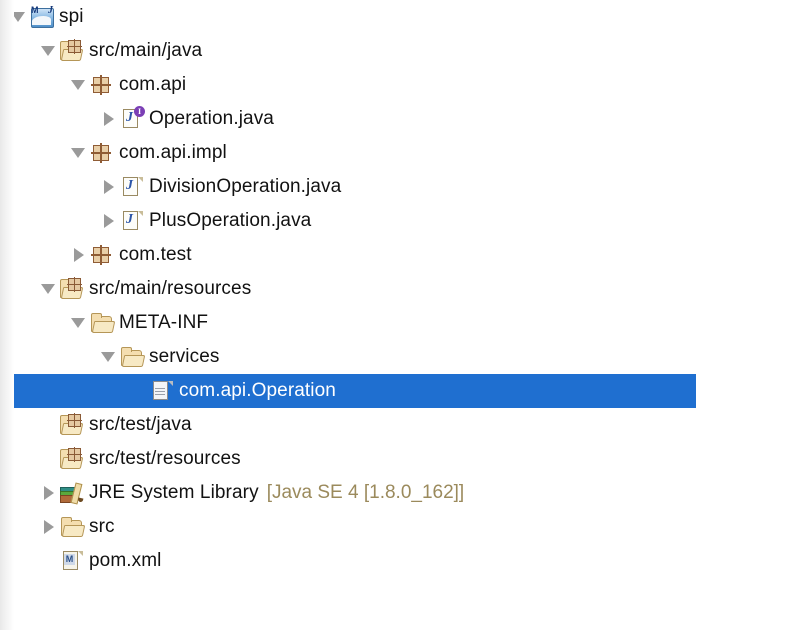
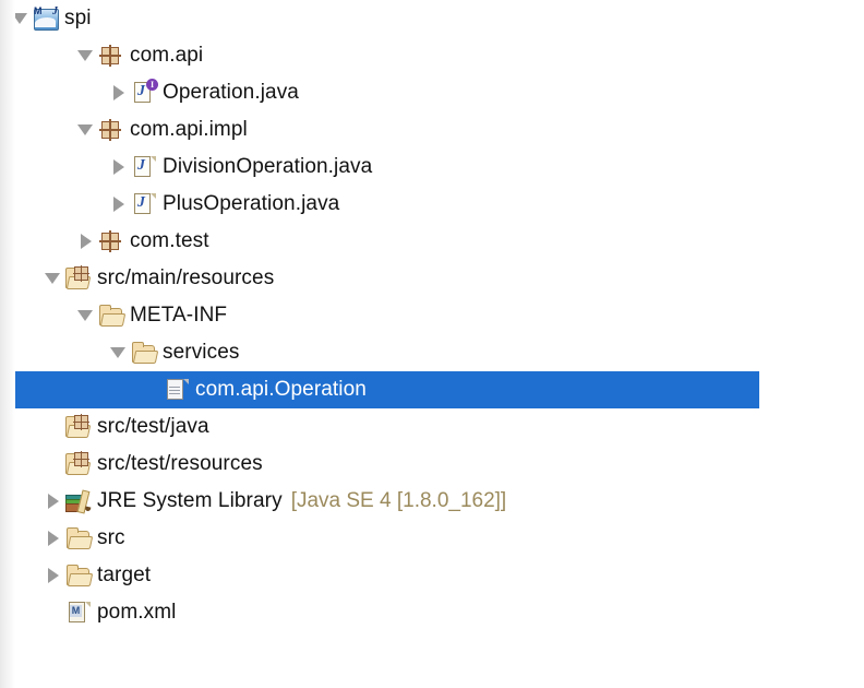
  M
  J
  spi
- src/main/java
  com.api
  J
  I
  Operation.java
  com.api.impl
  J
  DivisionOperation.java
  J
  PlusOperation.java
  com.test
  src/main/resources
  META-INF
  services
  com.api.Operation
  src/test/java
  src/test/resources
  JRE System Library
  [Java SE 4 [1.8.0_162]]
  src
+ target
  M
  pom.xml
